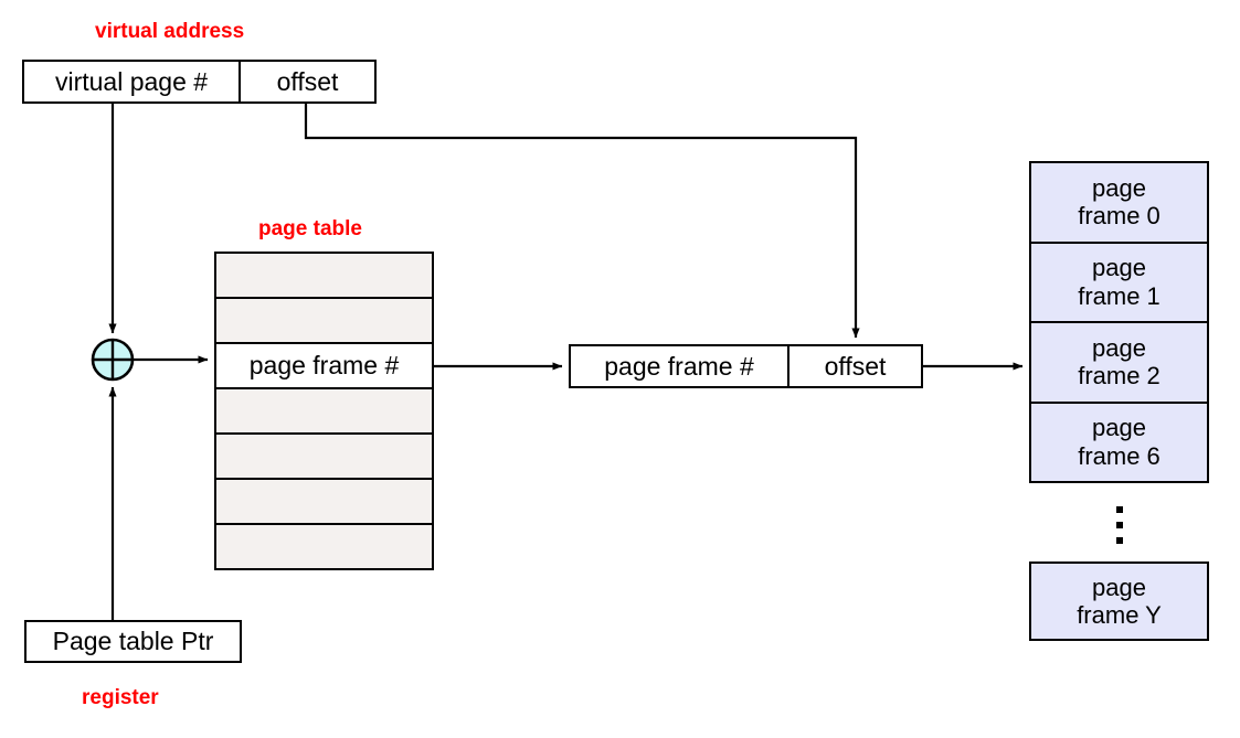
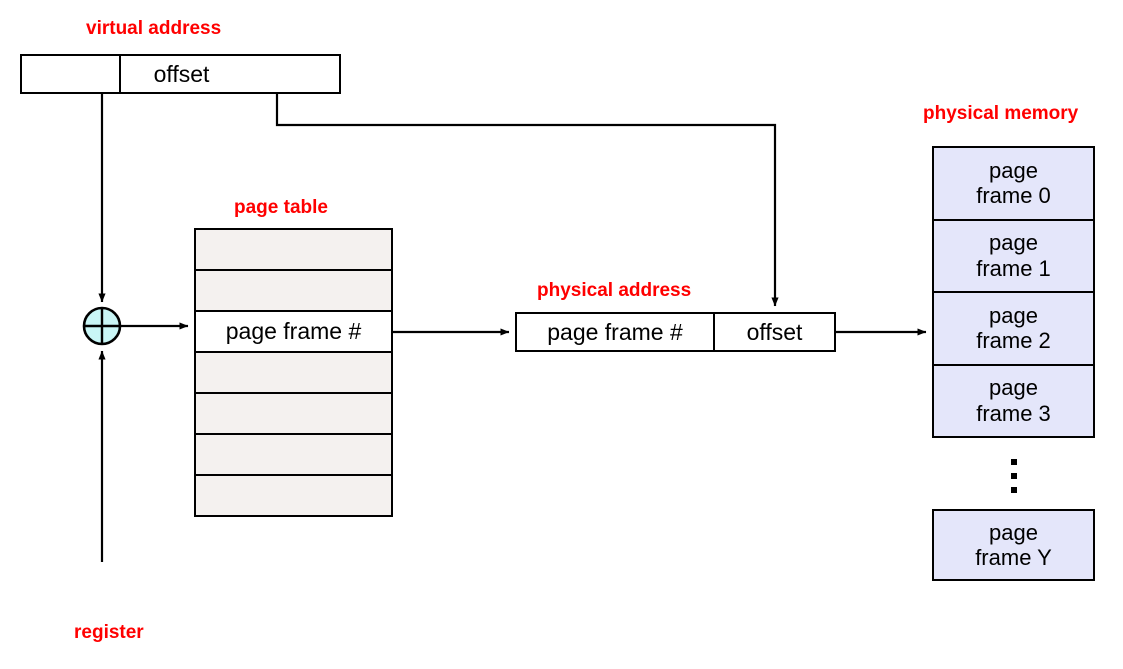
  virtual address
  page table
+ physical address
+ physical memory
  register
- virtual page #
  offset
  page frame #
  page frame #
  offset
- Page table Ptr
  page
  frame 0
  page
  frame 1
  page
  frame 2
  page
- frame 6
+ frame 3
  page
  frame Y
